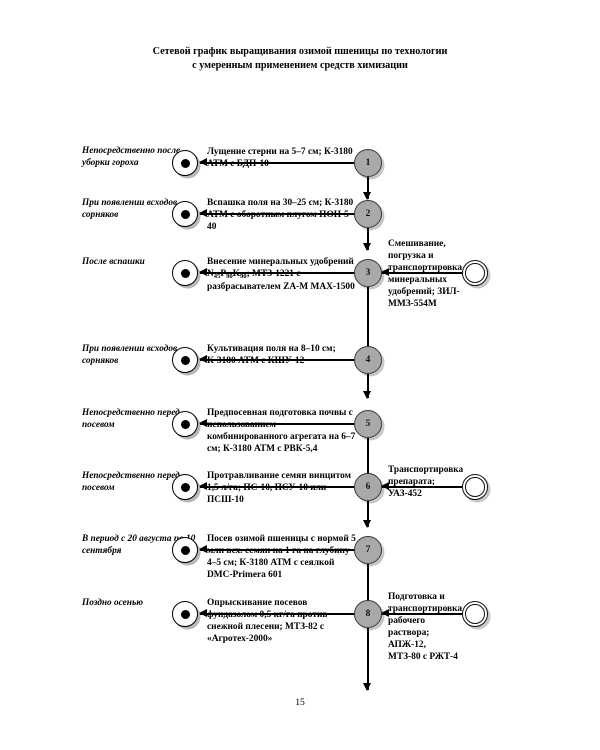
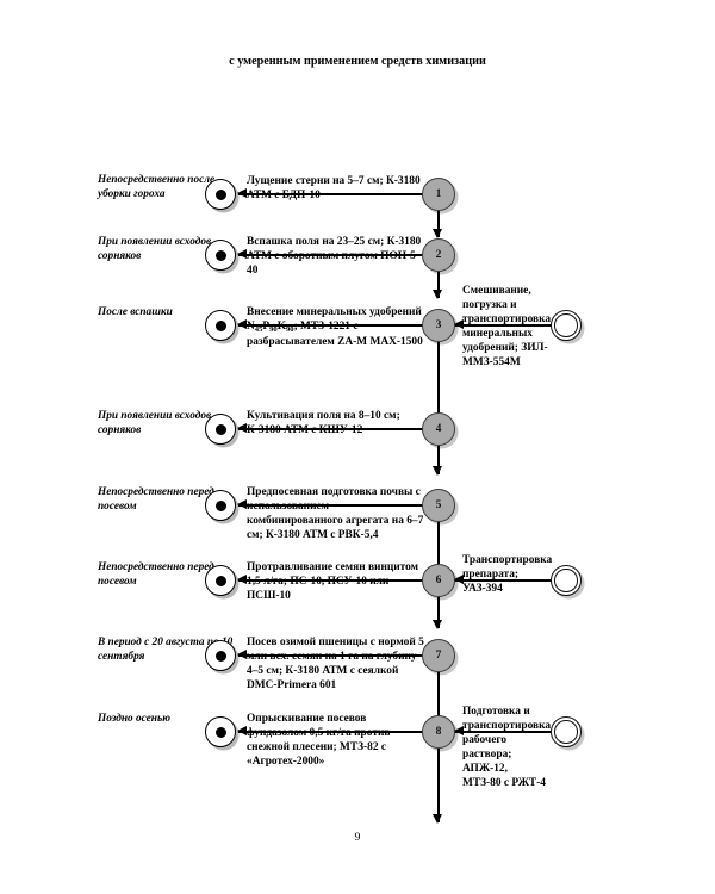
- Сетевой график выращивания озимой пшеницы по технологии
  с умеренным применением средств химизации
  Непосредственно посл уборки гороха
  Лущение стерни на 5–7 см; К-3180 АТМ с БДП-10
  1
  При появлении всходов сорняков
- Вспашка поля на 30–25 см; К-3180 АТМ с оборотным плугом ПОН-5-40
+ Вспашка поля на 23–25 см; К-3180 АТМ с оборотным плугом ПОН-5-40
  2
  После вспашки
  Внесение минеральных удобрений N P K ; МТЗ-1221 с разбрасывателем ZA-M MAX-1500
  3
  Смешивание, погрузка и транспортировка минеральных удобрений; ЗИЛ-ММЗ-554М
  При появлении всходов сорняков
  Культивация поля на 8–10 см; К-3180 АТМ с КШУ-12
  4
  Непосредственно пере посевом
  Предпосевная подготовка почвы с использованием комбинированного агрегата на 6–7 см; К-3180 АТМ с РВК-5,4
  5
  Непосредственно пере посевом
  Протравливание семян винцитом 1,5 л/га; ПС-10, ПСУ-10 или ПСШ-10
  6
- Транспортировка препарата; УАЗ-452
+ Транспортировка препарата; УАЗ-394
  В период с 20 августа сентября
  Посев озимой пшеницы с нормой 5 млн всх. семян на 1 га на глубину 4–5 см; К-3180 АТМ с сеялкой DMC-Primera 601
  7
  Поздно осенью
  Опрыскивание посевов фундазолом 0,5 кг/га против снежной плесени; МТЗ-82 с «Агротех-2000»
  8
  Подготовка и транспортировка рабочего раствора; АПЖ-12, МТЗ-80 с РЖТ-4
- 15
+ 9
